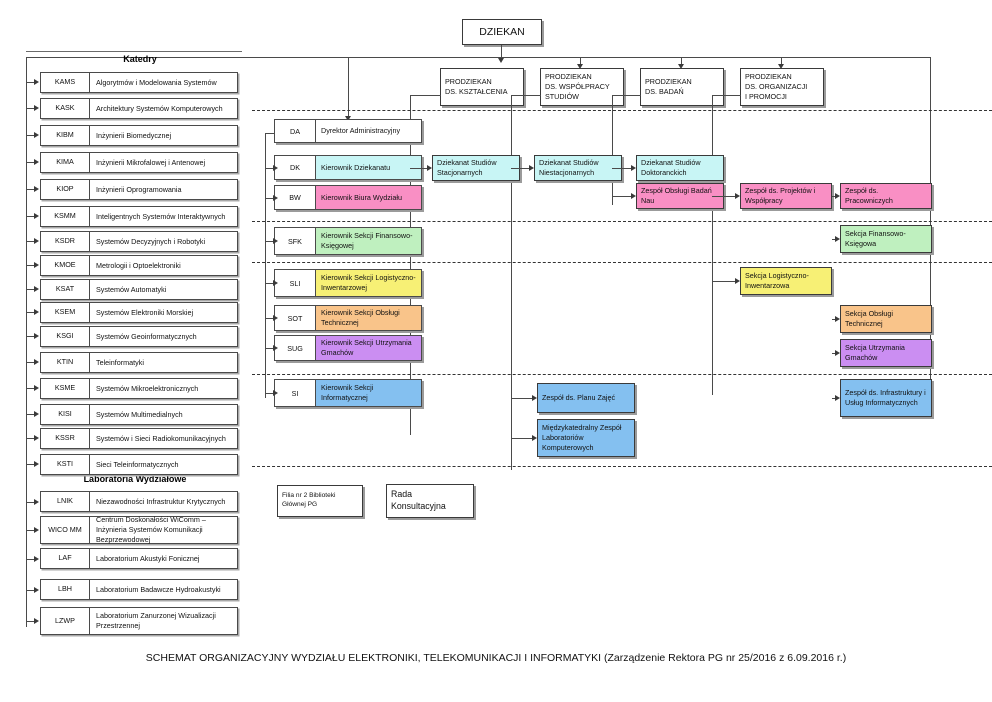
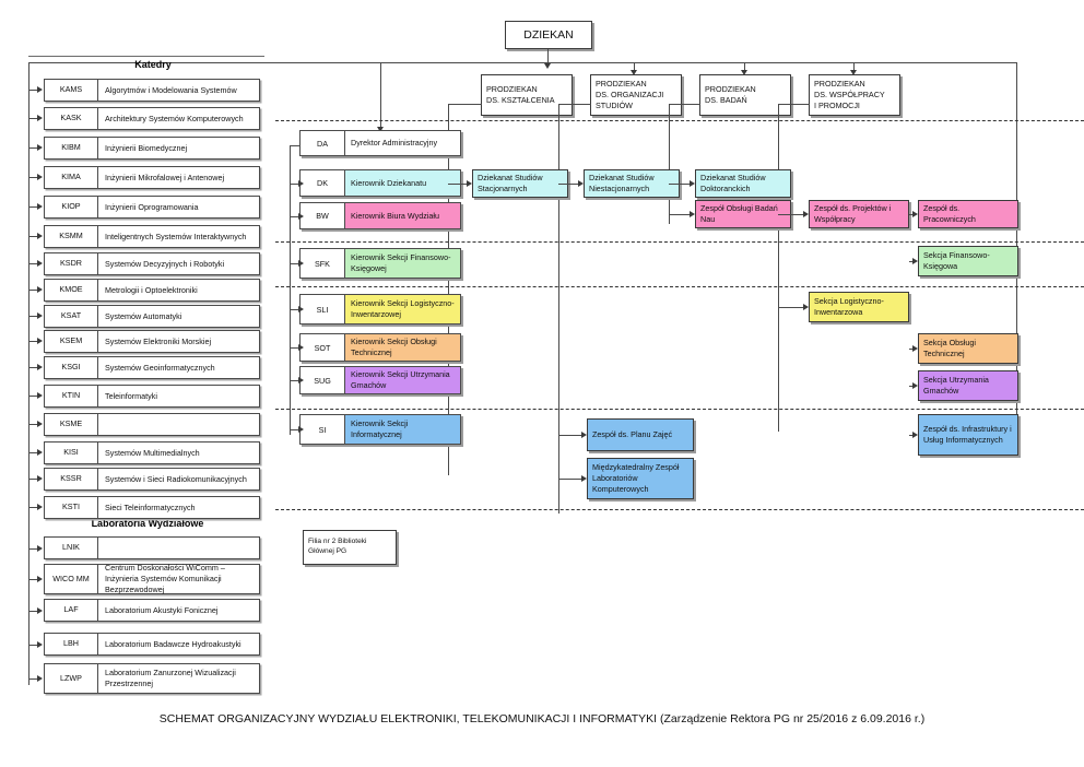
  DZIEKAN
  PRODZIEKAN
  DS. KSZTAŁCENIA
  PRODZIEKAN
- DS. WSPÓŁPRACY
+ DS. ORGANIZACJI
  STUDIÓW
  PRODZIEKAN
  DS. BADAŃ
  PRODZIEKAN
- DS. ORGANIZACJI
+ DS. WSPÓŁPRACY
  I PROMOCJI
  Katedry
  Laboratoria Wydziałowe
  KAMS
  Algorytmów i Modelowania Systemów
  KASK
  Architektury Systemów Komputerowych
  KIBM
  Inżynierii Biomedycznej
  KIMA
  Inżynierii Mikrofalowej i Antenowej
  KIOP
  Inżynierii Oprogramowania
  KSMM
  Inteligentnych Systemów Interaktywnych
  KSDR
  Systemów Decyzyjnych i Robotyki
  KMOE
  Metrologii i Optoelektroniki
  KSAT
  Systemów Automatyki
  KSEM
  Systemów Elektroniki Morskiej
  KSGI
  Systemów Geoinformatycznych
  KTIN
  Teleinformatyki
  KSME
- Systemów Mikroelektronicznych
  KISI
  Systemów Multimedialnych
  KSSR
  Systemów i Sieci Radiokomunikacyjnych
  KSTI
  Sieci Teleinformatycznych
  LNIK
- Niezawodności Infrastruktur Krytycznych
  WICO MM
  Centrum Doskonałości WiComm – Inżynieria Systemów Komunikacji Bezprzewodowej
  LAF
  Laboratorium Akustyki Fonicznej
  LBH
  Laboratorium Badawcze Hydroakustyki
  LZWP
  Laboratorium Zanurzonej Wizualizacji Przestrzennej
  DA
  Dyrektor Administracyjny
  DK
  Kierownik Dziekanatu
  BW
  Kierownik Biura Wydziału
  SFK
  Kierownik Sekcji Finansowo-Księgowej
  SLI
  Kierownik Sekcji Logistyczno-Inwentarzowej
  SOT
  Kierownik Sekcji Obsługi Technicznej
  SUG
  Kierownik Sekcji Utrzymania Gmachów
  SI
  Kierownik Sekcji Informatycznej
  Dziekanat Studiów Stacjonarnych
  Zespół ds. Planu Zajęć
  Międzykatedralny Zespół Laboratoriów Komputerowych
  Dziekanat Studiów Niestacjonarnych
  Dziekanat Studiów Doktoranckich
  Zespół Obsługi Badań Nau
  Zespół ds. Projektów i Współpracy
  Sekcja Logistyczno-Inwentarzowa
  Zespół ds. Pracowniczych
  Sekcja Finansowo-Księgowa
  Sekcja Obsługi Technicznej
  Sekcja Utrzymania Gmachów
  Zespół ds. Infrastruktury i Usług Informatycznych
- Rada Konsultacyjna
  SCHEMAT ORGANIZACYJNY WYDZIAŁU ELEKTRONIKI, TELEKOMUNIKACJI I INFORMATYKI (Zarządzenie Rektora PG nr 25/2016 z 6.09.2016 r.)
